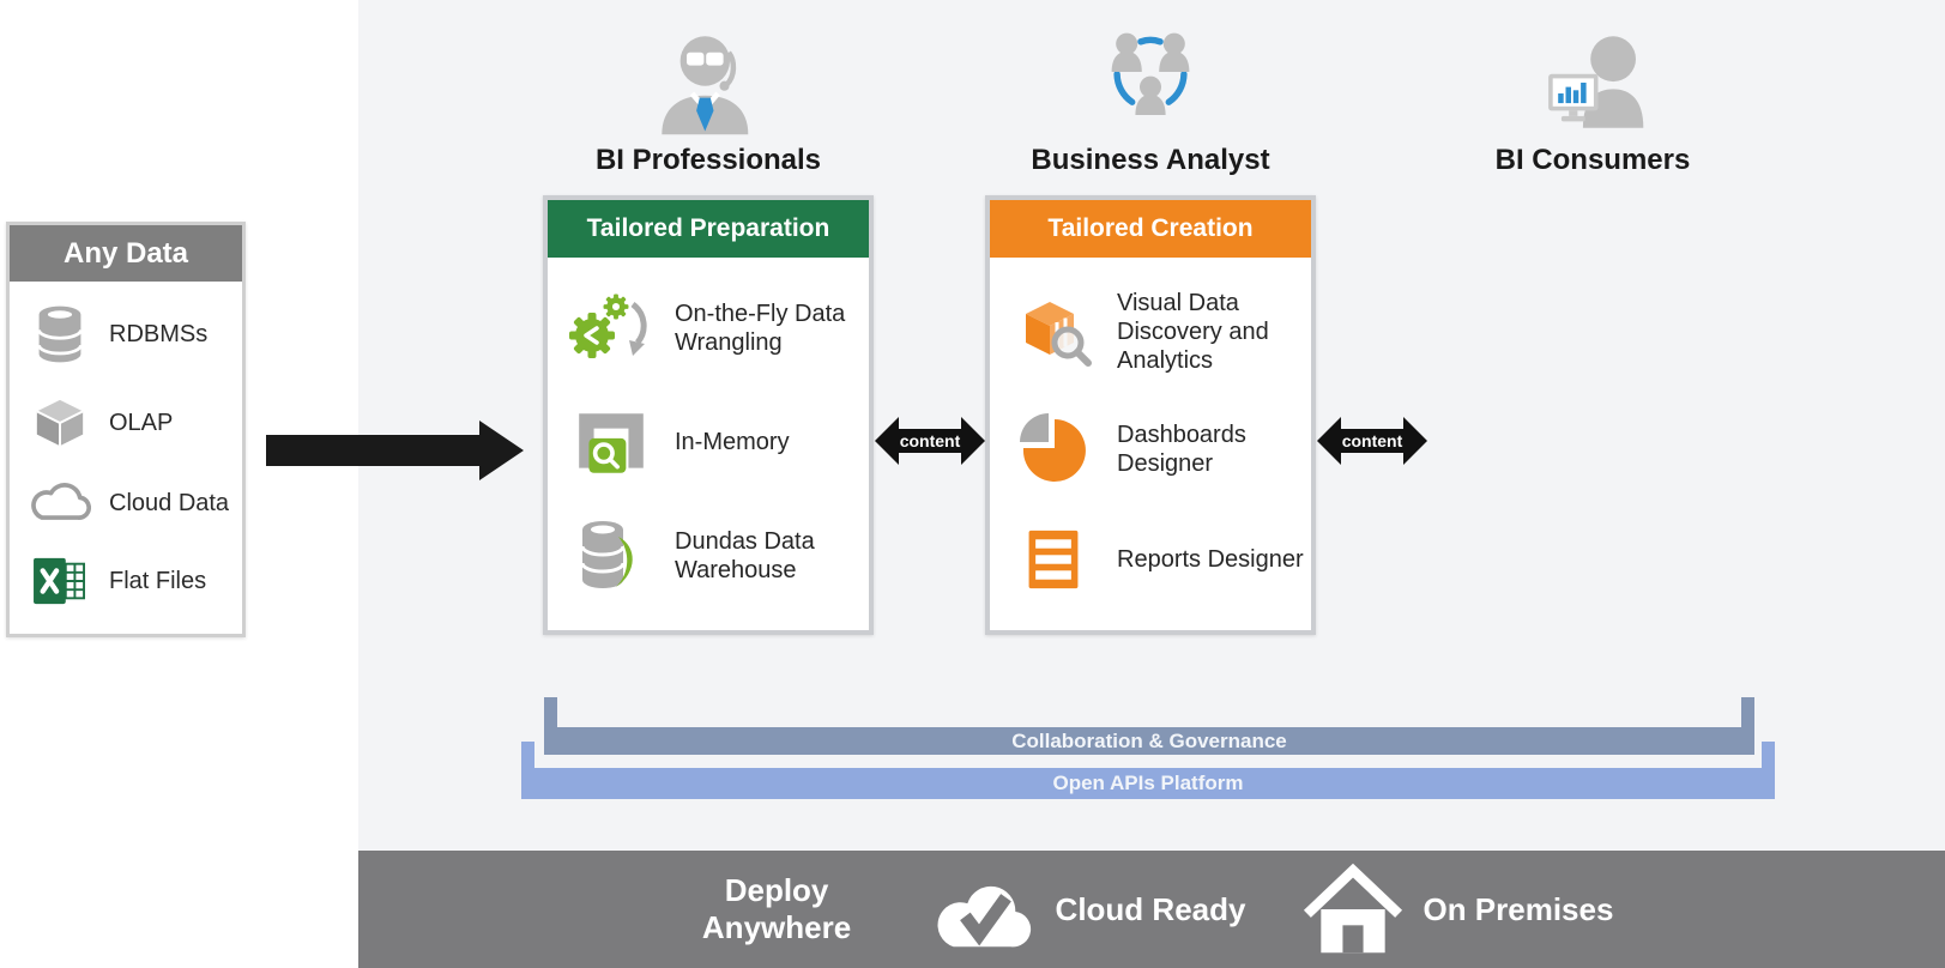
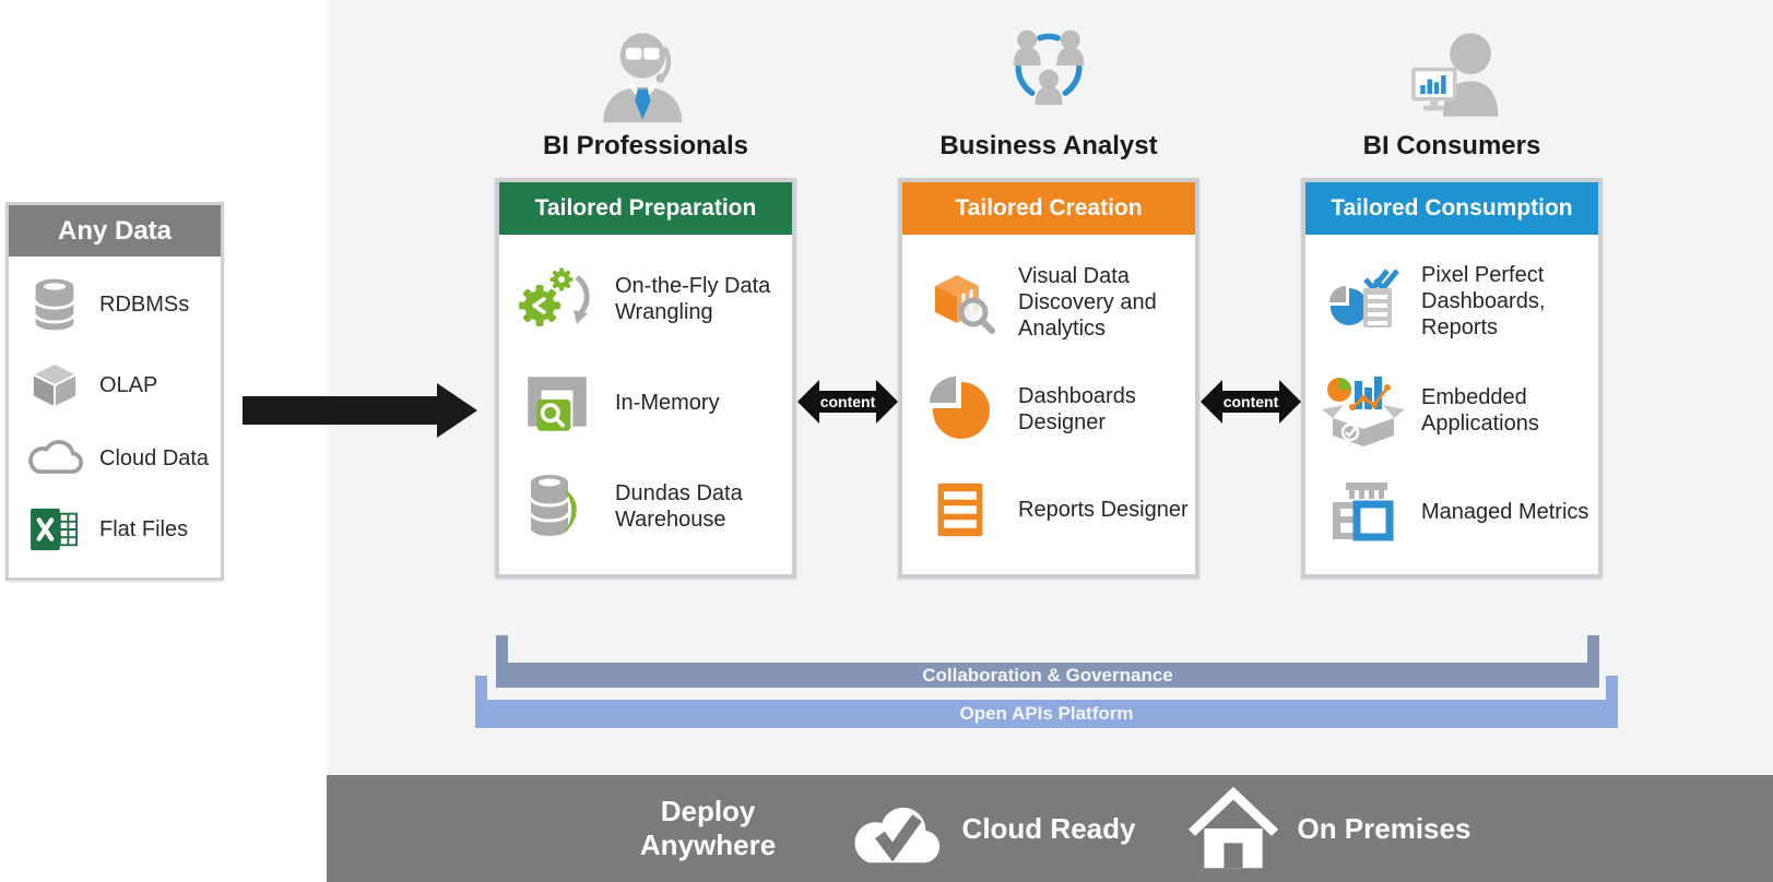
  Any Data
  RDBMSs
  OLAP
  Cloud Data
  Flat Files
  BI Professionals
  Business Analyst
  BI Consumers
  Tailored Preparation
  On-the-Fly Data Wrangling
  In-Memory
  Dundas Data Warehouse
  Tailored Creation
  Visual Data Discovery and Analytics
  Dashboards Designer
  Reports Designer
+ Tailored Consumption
+ Pixel Perfect Dashboards, Reports
+ Embedded Applications
+ Managed Metrics
  content
  content
  Collaboration & Governance
  Open APIs Platform
  Deploy Anywhere
  Cloud Ready
  On Premises
